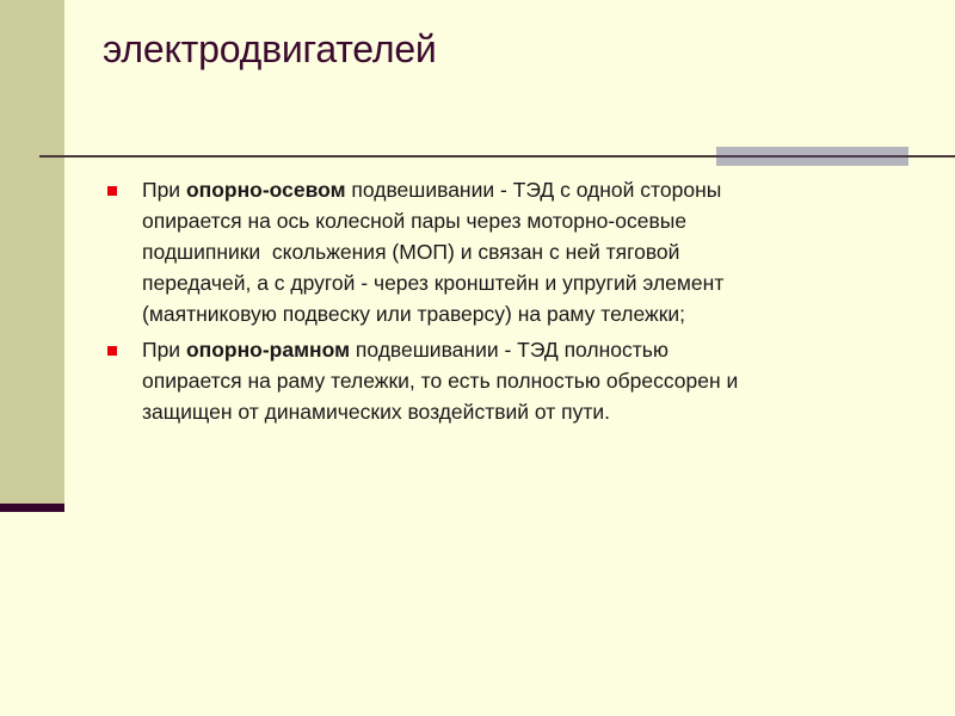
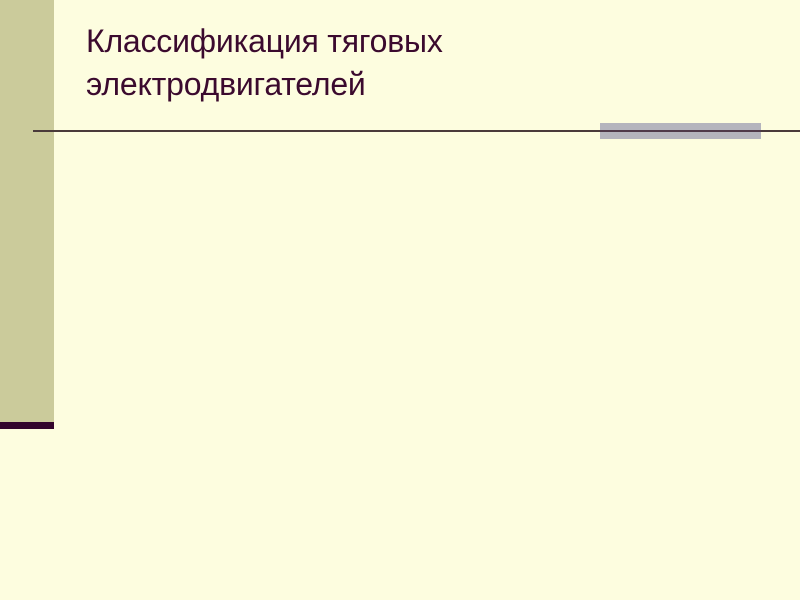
+ Классификация тяговых
  электродвигателей
- При опорно-осевом подвешивании - ТЭД с одной стороны
- опирается на ось колесной пары через моторно-осевые
- подшипники скольжения (МОП) и связан с ней тяговой
- передачей, а с другой - через кронштейн и упругий элемент
- (маятниковую подвеску или траверсу) на раму тележки;
- При опорно-рамном подвешивании - ТЭД полностью
- опирается на раму тележки, то есть полностью обрессорен и
- защищен от динамических воздействий от пути.
